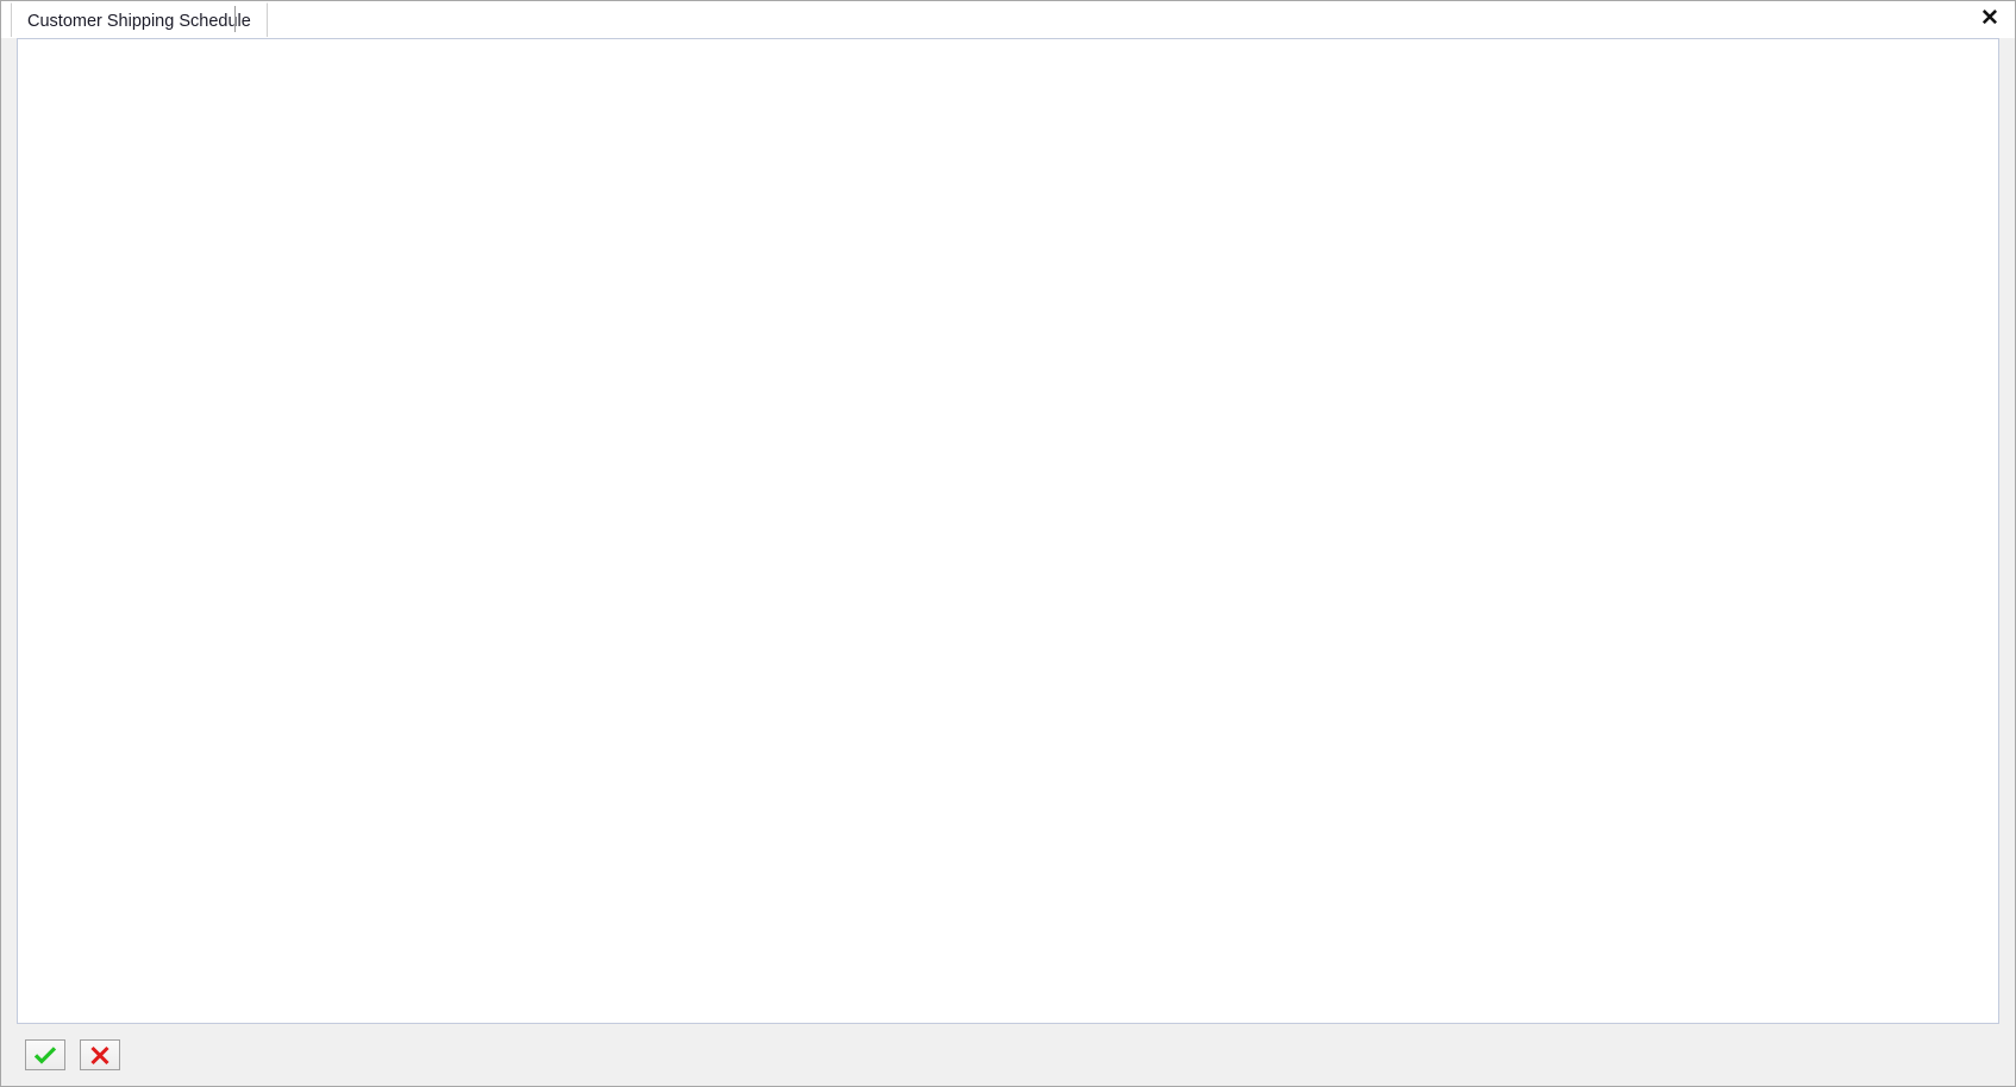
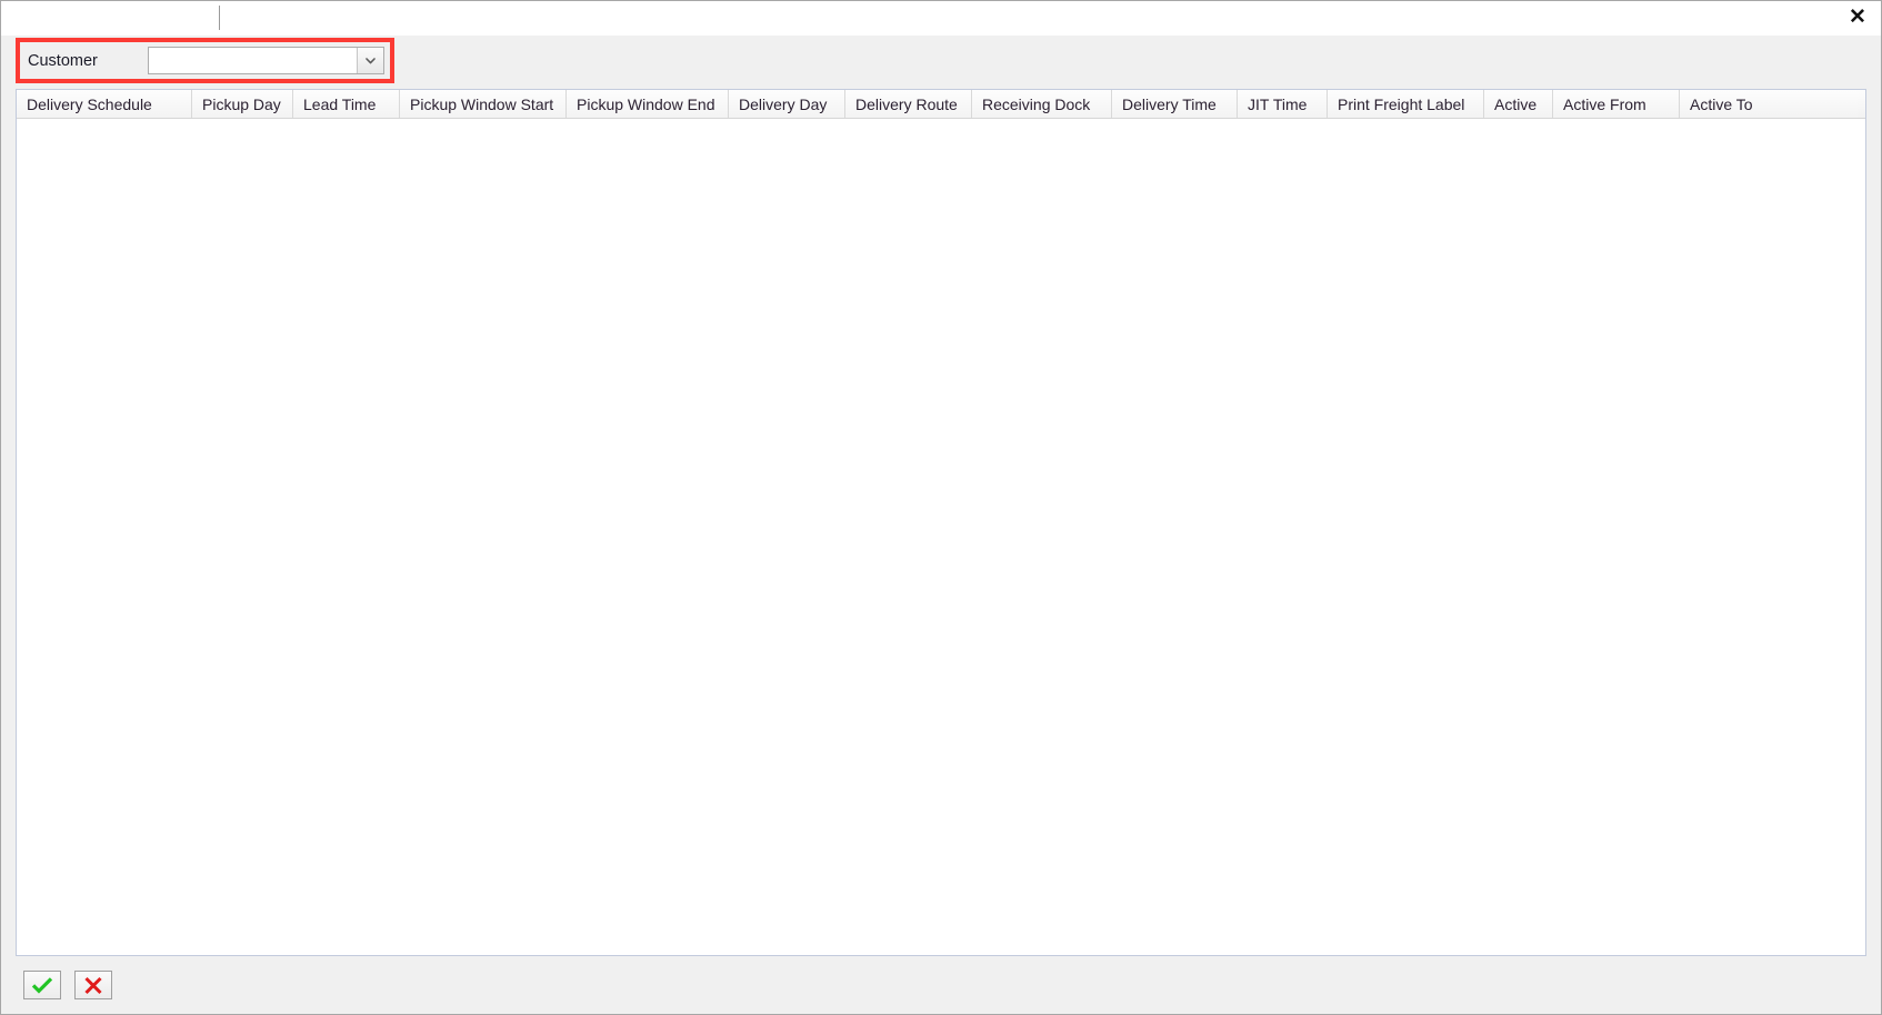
- Customer Shipping Schedule
  ✕
+ Customer
+ Delivery Schedule
+ Pickup Day
+ Lead Time
+ Pickup Window Start
+ Pickup Window End
+ Delivery Day
+ Delivery Route
+ Receiving Dock
+ Delivery Time
+ JIT Time
+ Print Freight Label
+ Active
+ Active From
+ Active To
